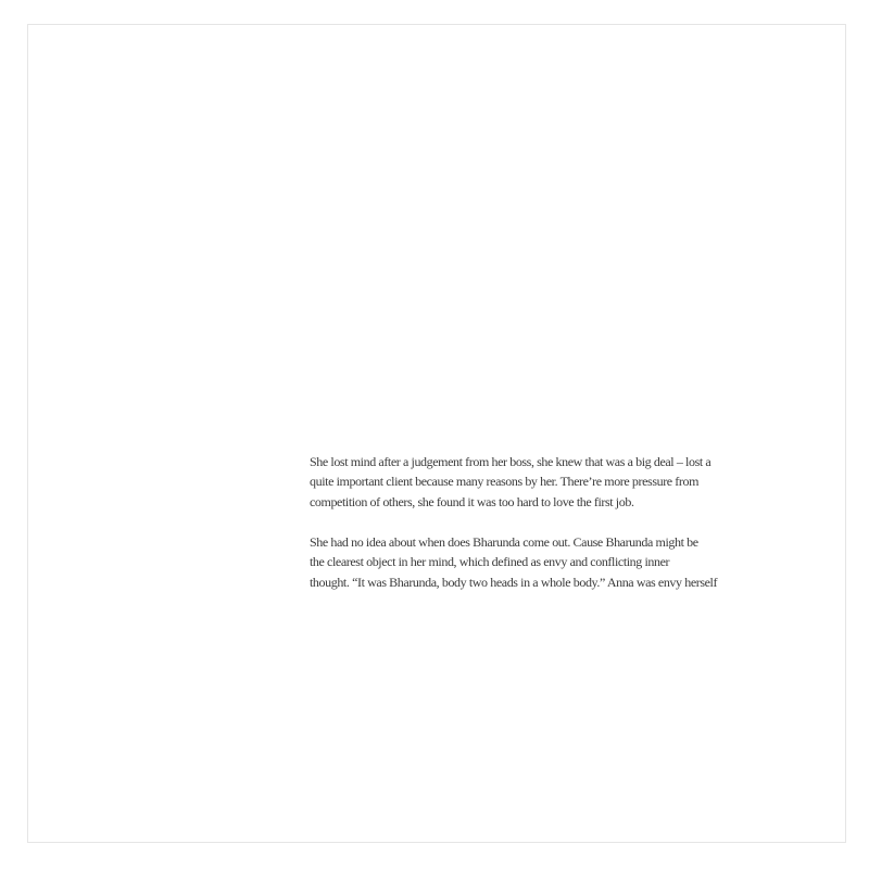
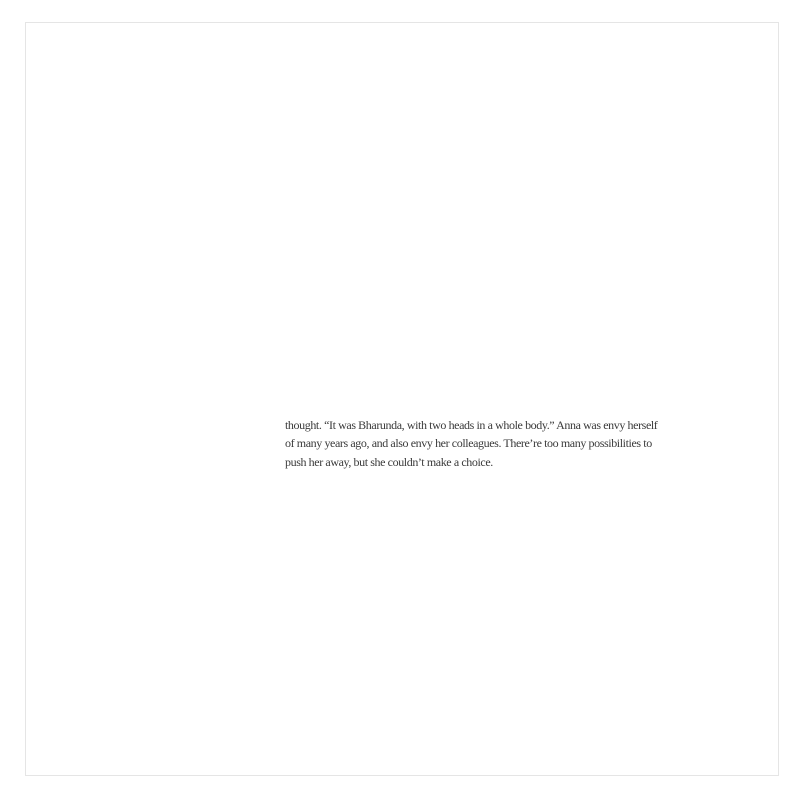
- She lost mind after a judgement from her boss, she knew that was a big deal – lost a
- quite important client because many reasons by her. There’re more pressure from
- competition of others, she found it was too hard to love the first job.
- She had no idea about when does Bharunda come out. Cause Bharunda might be
- the clearest object in her mind, which defined as envy and conflicting inner
- thought. “It was Bharunda, body two heads in a whole body.” Anna was envy herself
+ thought. “It was Bharunda, with two heads in a whole body.” Anna was envy herself
+ of many years ago, and also envy her colleagues. There’re too many possibilities to
+ push her away, but she couldn’t make a choice.
